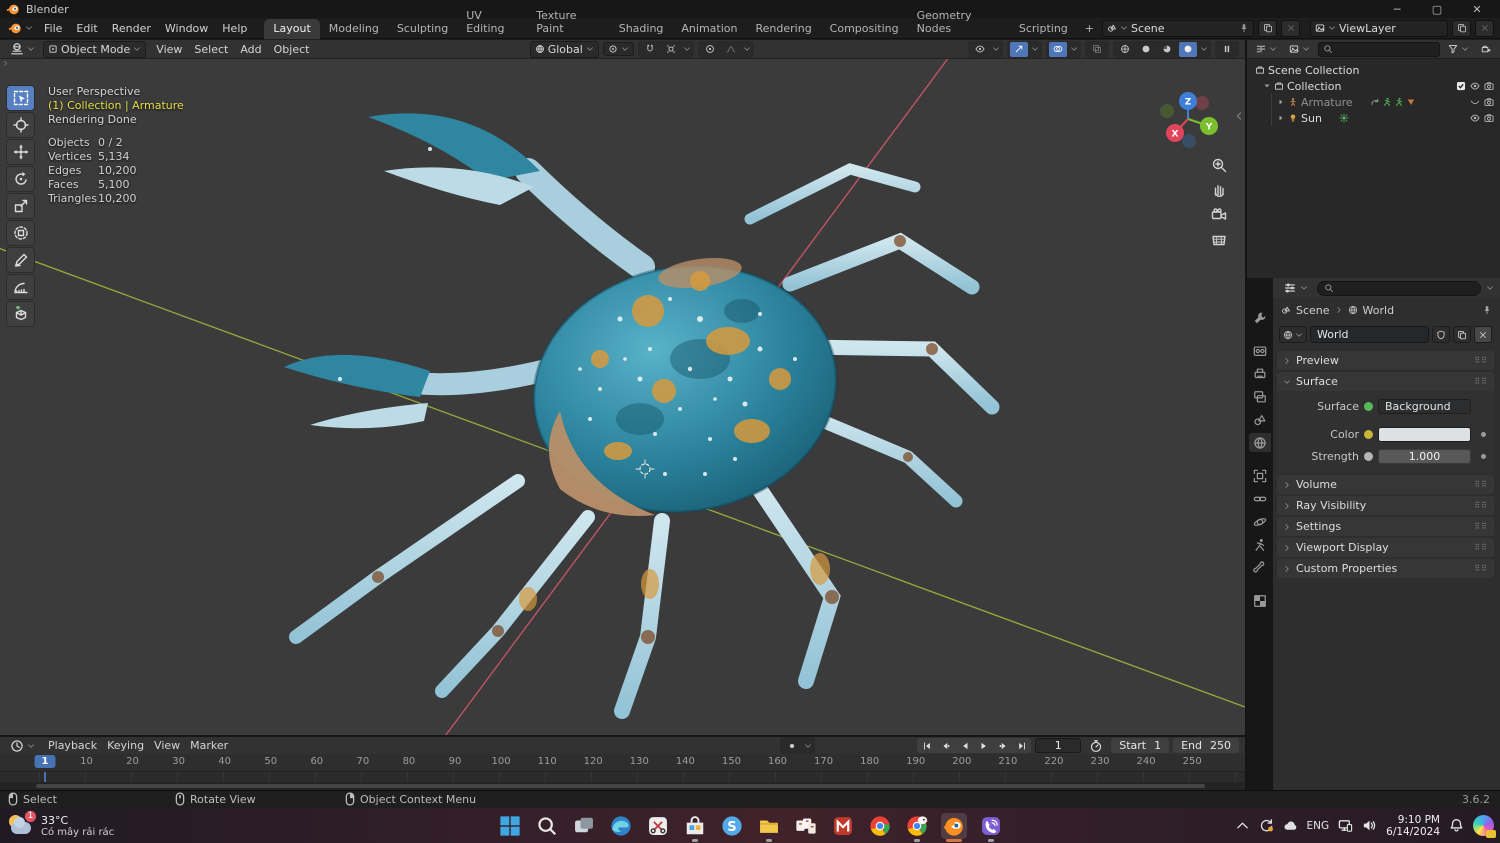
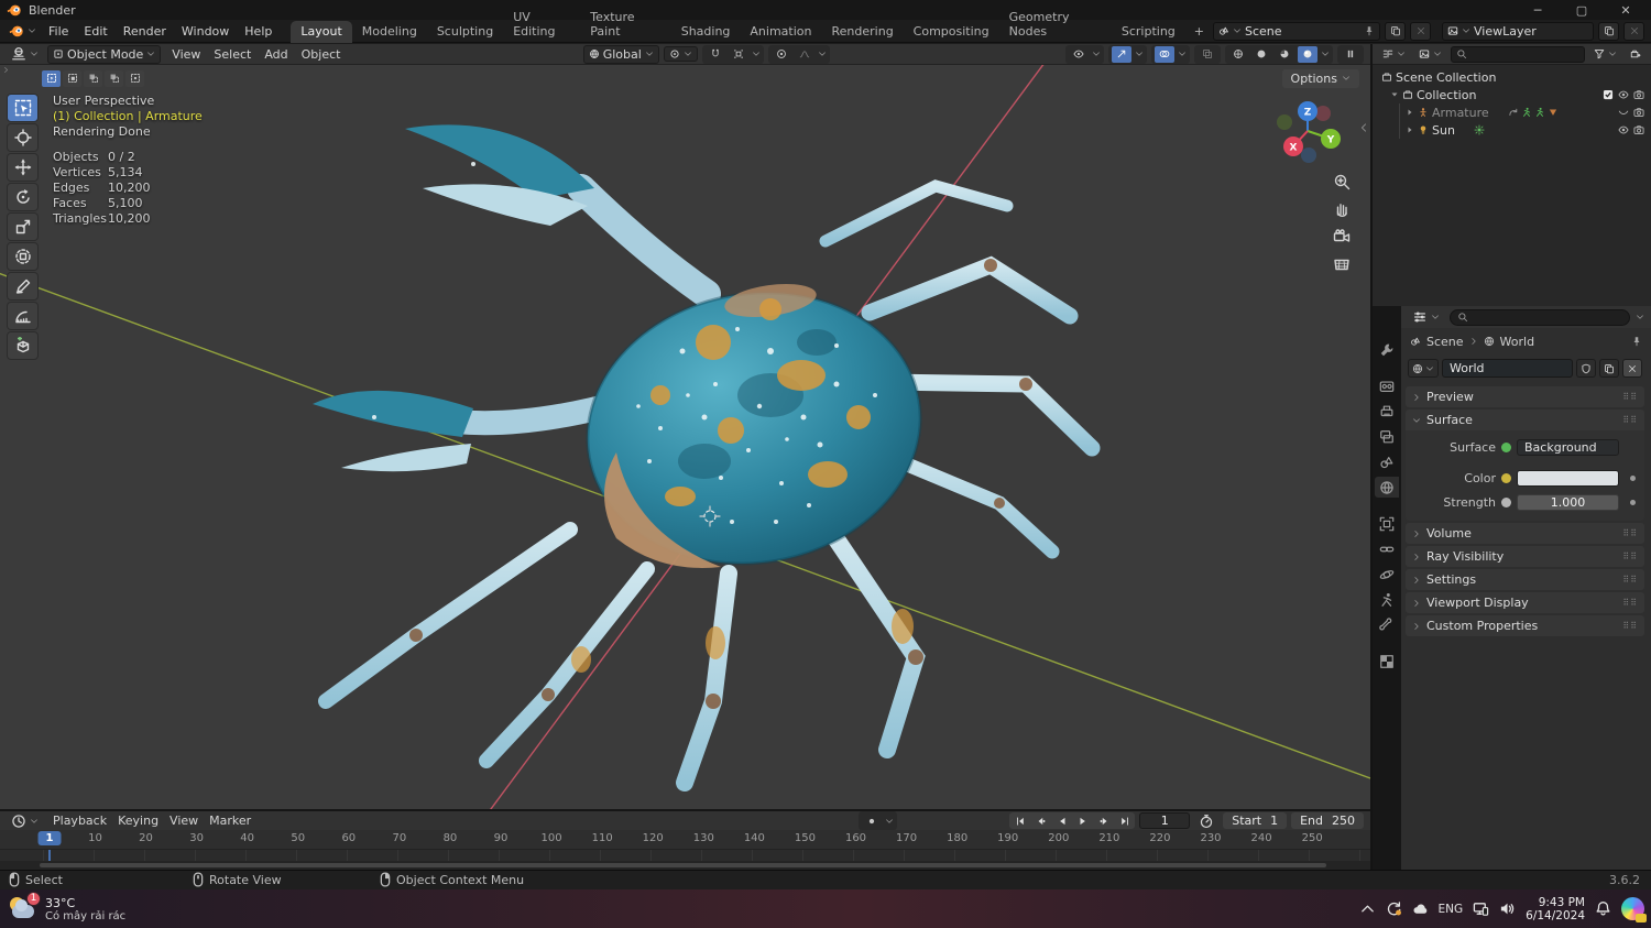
  Blender
  ─
  ▢
  ✕
  File
  Edit
  Render
  Window
  Help
  Layout
  Modeling
  Sculpting
  UV Editing
  Texture Paint
  Shading
  Animation
  Rendering
  Compositing
  Geometry Nodes
  Scripting
  +
  Scene
  ViewLayer
  Object Mode
  View
  Select
  Add
  Object
  Global
+ Options
  User Perspective
  (1) Collection | Armature
  Rendering Done
  Objects
  0 / 2
  Vertices
  5,134
  Edges
  10,200
  Faces
  5,100
  Triangles
  10,200
  Z
  Y
  X
  Playback
  Keying
  View
  Marker
  1
  Start
  1
  End
  250
  1
  10
  20
  30
  40
  50
  60
  70
  80
  90
  100
  110
  120
  130
  140
  150
  160
  170
  180
  190
  200
  210
  220
  230
  240
  250
  Scene Collection
  Collection
  Armature
  Sun
  Scene
  World
  World
  Preview
  ⠿⠿
  Surface
  ⠿⠿
  Surface
  Background
  Color
  Strength
  1.000
  Volume
  ⠿⠿
  Ray Visibility
  ⠿⠿
  Settings
  ⠿⠿
  Viewport Display
  ⠿⠿
  Custom Properties
  ⠿⠿
  Select
  Rotate View
  Object Context Menu
  3.6.2
  1
  33°C
  Có mây rải rác
- S
  ENG
- 9:10 PM
+ 9:43 PM
  6/14/2024
